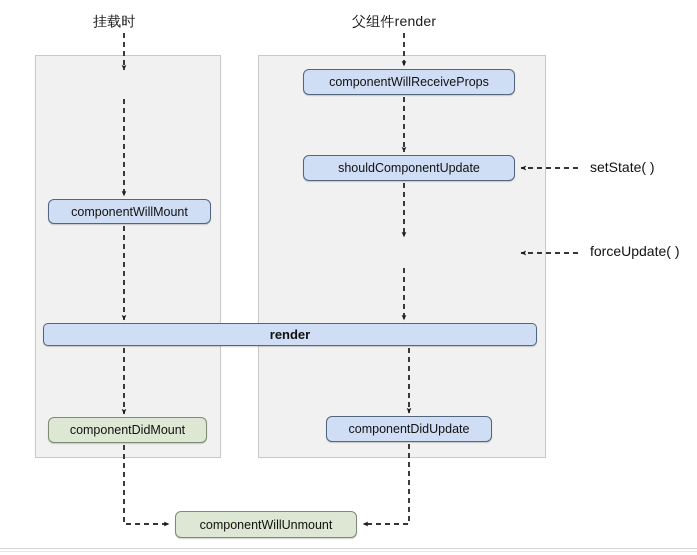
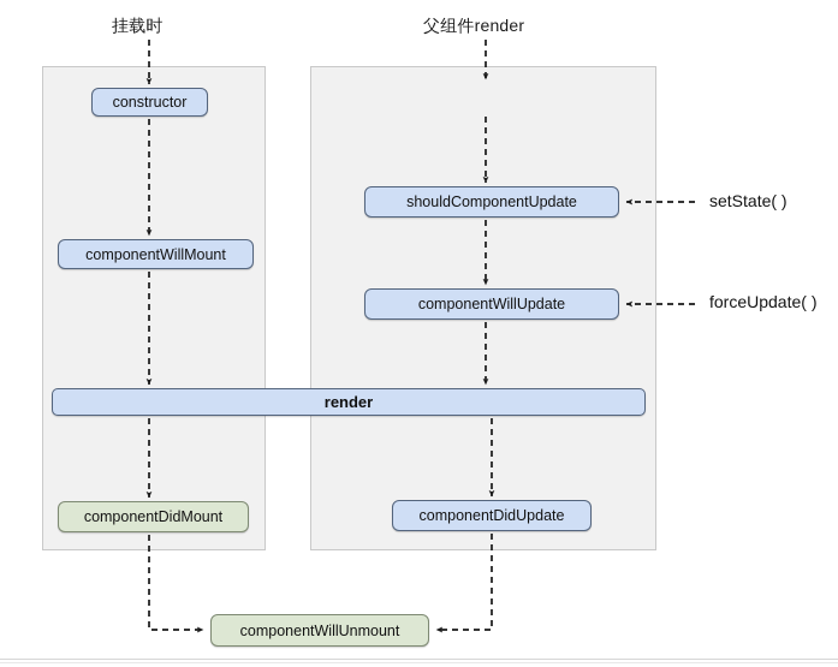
  挂载时
  父组件render
+ constructor
  componentWillMount
  componentDidMount
- componentWillReceiveProps
  shouldComponentUpdate
+ componentWillUpdate
  render
  componentDidUpdate
  componentWillUnmount
  setState( )
  forceUpdate( )
